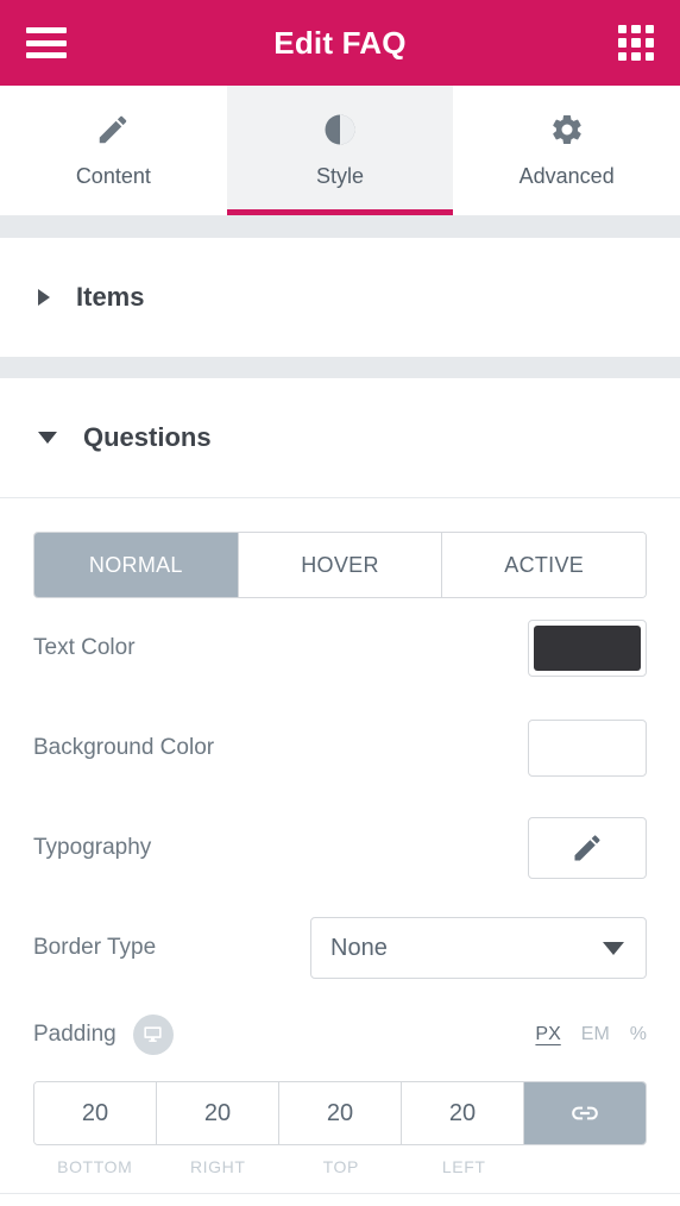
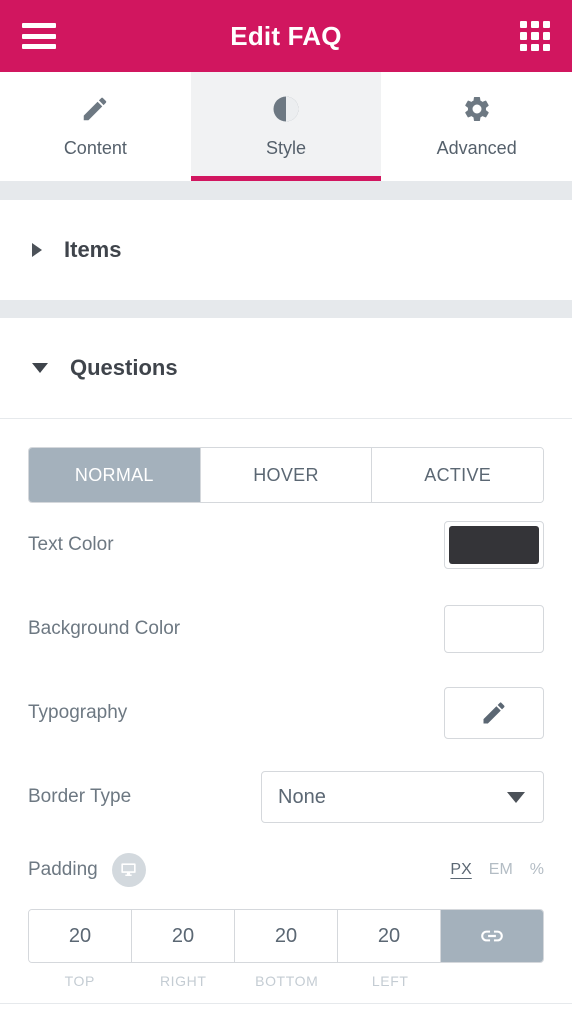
  Edit FAQ
  Content
  Style
  Advanced
  Items
  Questions
  NORMAL
  HOVER
  ACTIVE
  Text Color
  Background Color
  Typography
  Border Type
  None
  Padding
  PX
  EM
  %
  20
  20
  20
  20
- BOTTOM
+ TOP
  RIGHT
- TOP
+ BOTTOM
  LEFT
